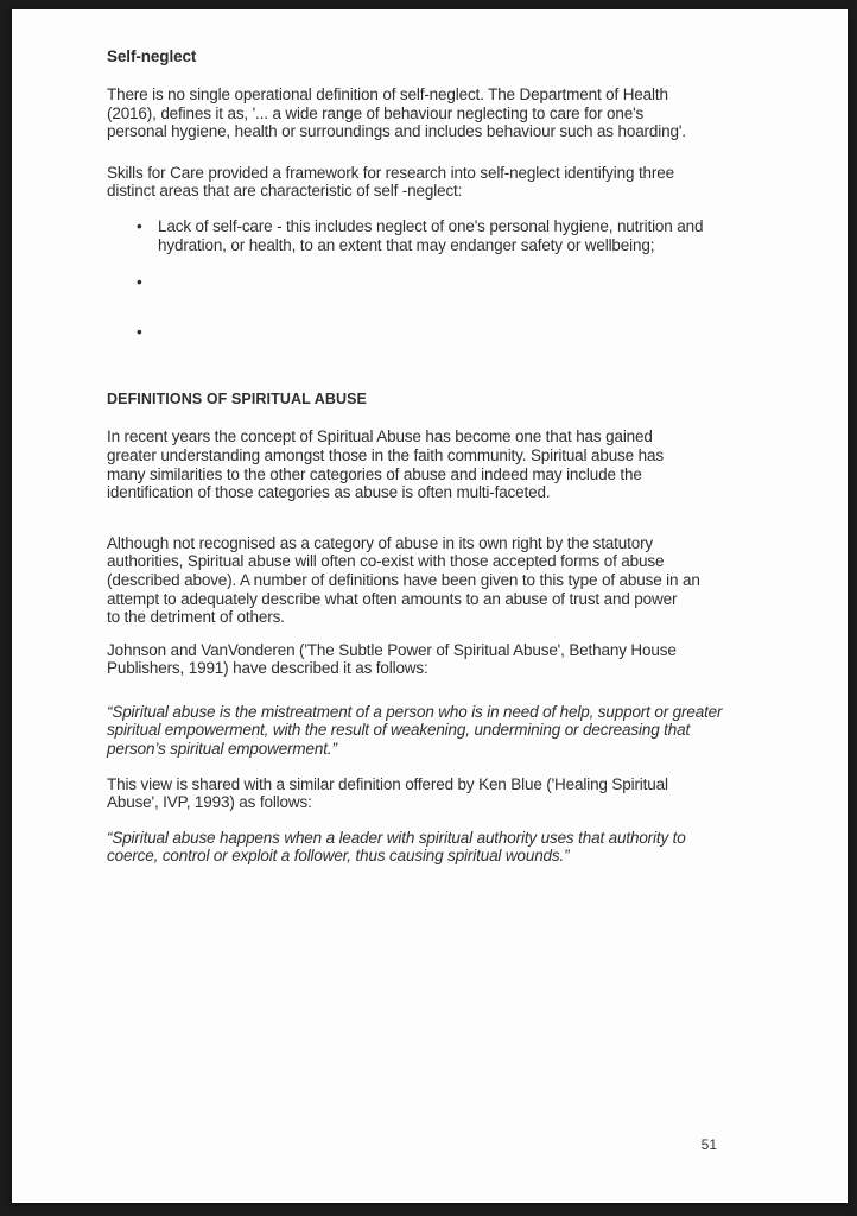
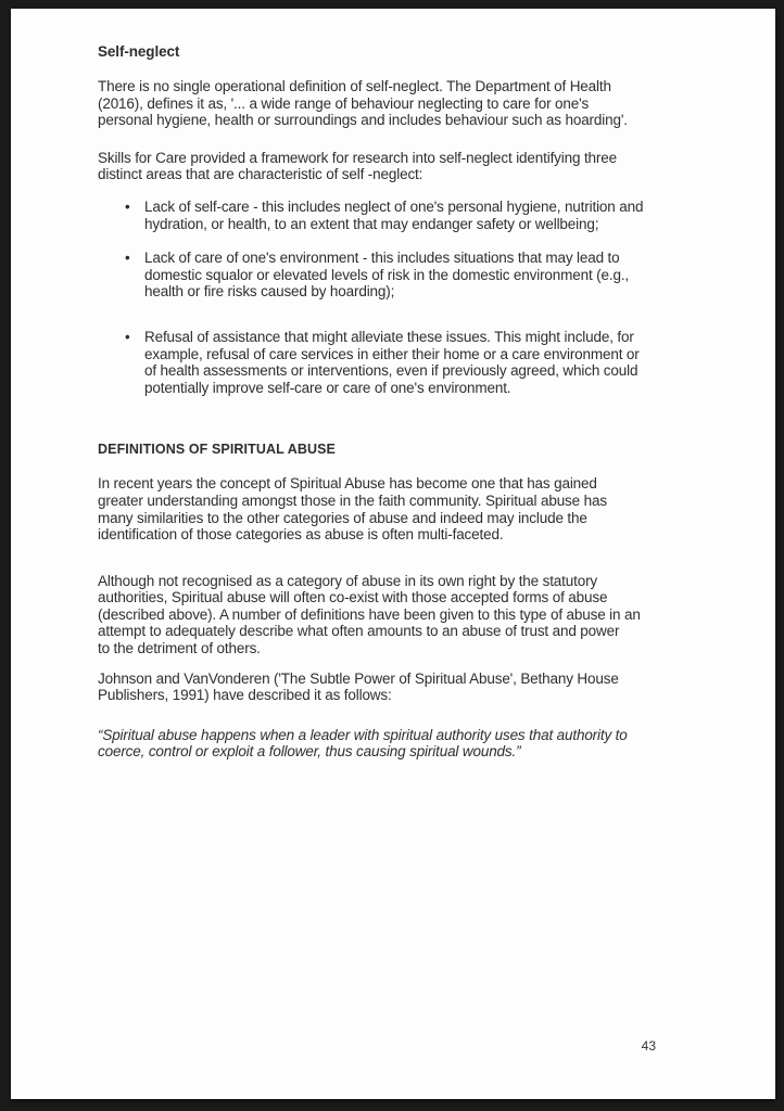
  Self-neglect
  There is no single operational definition of self-neglect. The Department of Health
  (2016), defines it as, '... a wide range of behaviour neglecting to care for one's
  personal hygiene, health or surroundings and includes behaviour such as hoarding'.
  Skills for Care provided a framework for research into self-neglect identifying three
  distinct areas that are characteristic of self -neglect:
  •
  Lack of self-care - this includes neglect of one's personal hygiene, nutrition and
  hydration, or health, to an extent that may endanger safety or wellbeing;
  •
+ Lack of care of one's environment - this includes situations that may lead to
+ domestic squalor or elevated levels of risk in the domestic environment (e.g.,
+ health or fire risks caused by hoarding);
  •
+ Refusal of assistance that might alleviate these issues. This might include, for
+ example, refusal of care services in either their home or a care environment or
+ of health assessments or interventions, even if previously agreed, which could
+ potentially improve self-care or care of one's environment.
  DEFINITIONS OF SPIRITUAL ABUSE
  In recent years the concept of Spiritual Abuse has become one that has gained
  greater understanding amongst those in the faith community. Spiritual abuse has
  many similarities to the other categories of abuse and indeed may include the
  identification of those categories as abuse is often multi-faceted.
  Although not recognised as a category of abuse in its own right by the statutory
  authorities, Spiritual abuse will often co-exist with those accepted forms of abuse
  (described above). A number of definitions have been given to this type of abuse in an
  attempt to adequately describe what often amounts to an abuse of trust and power
  to the detriment of others.
  Johnson and VanVonderen ('The Subtle Power of Spiritual Abuse', Bethany House
  Publishers, 1991) have described it as follows:
- “Spiritual abuse is the mistreatment of a person who is in need of help, support or greater
- spiritual empowerment, with the result of weakening, undermining or decreasing that
- person’s spiritual empowerment.”
- This view is shared with a similar definition offered by Ken Blue ('Healing Spiritual
- Abuse', IVP, 1993) as follows:
  “Spiritual abuse happens when a leader with spiritual authority uses that authority to
  coerce, control or exploit a follower, thus causing spiritual wounds.”
- 51
+ 43
